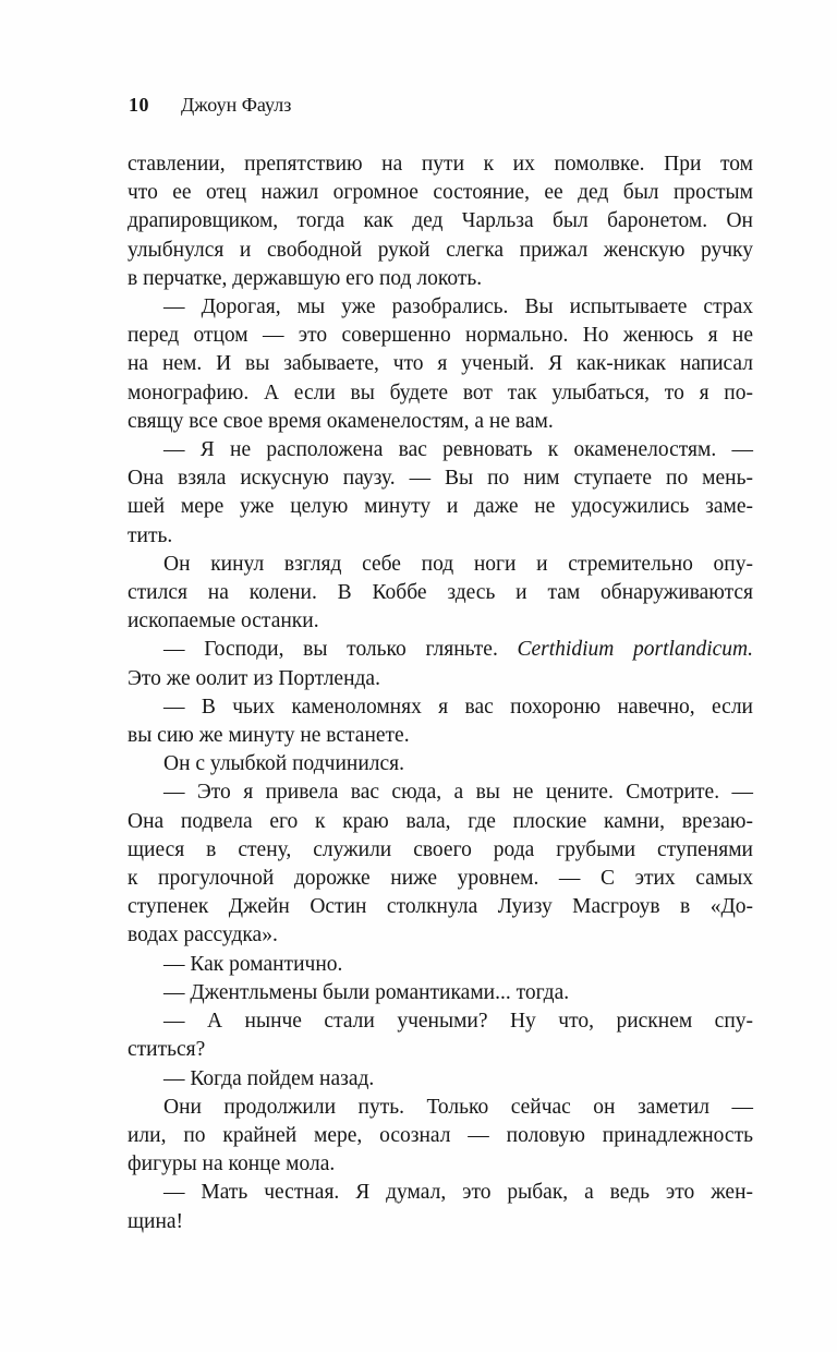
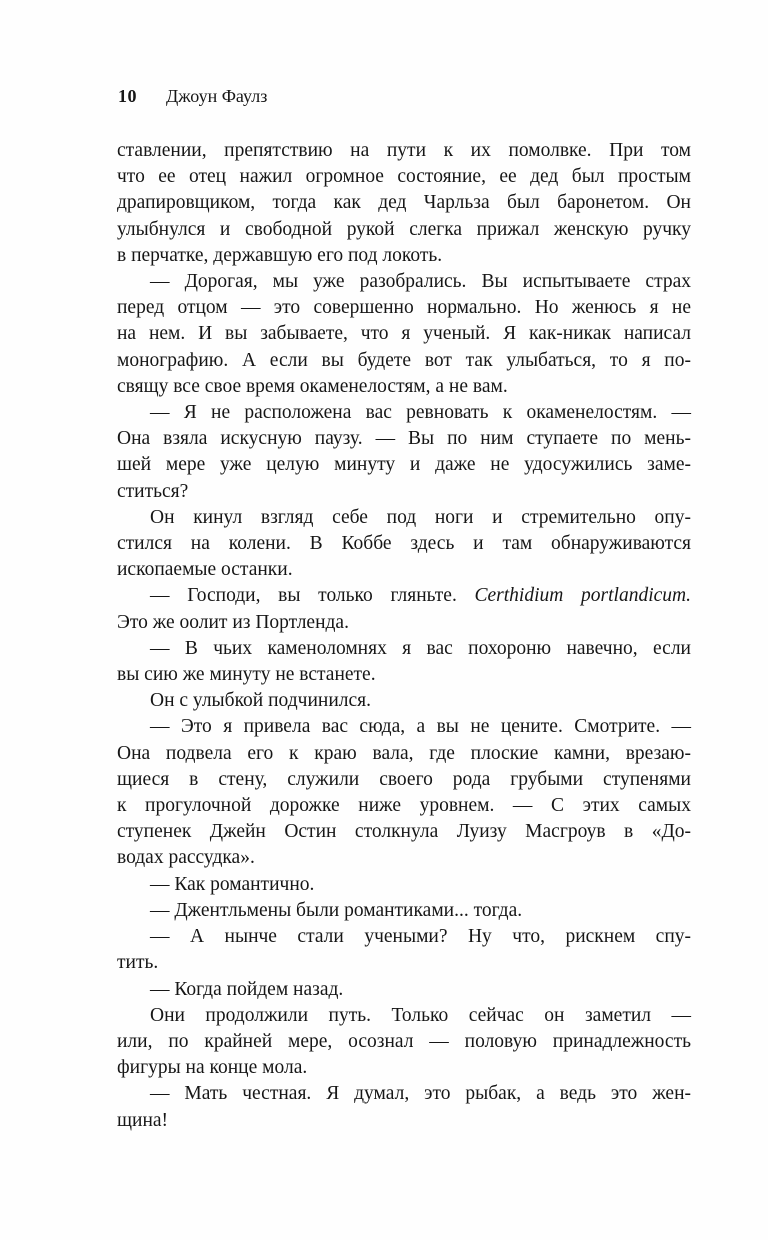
  10 Джоун Фаулз
  ставлении, препятствию на пути к их помолвке. При том
  что ее отец нажил огромное состояние, ее дед был простым
  драпировщиком, тогда как дед Чарльза был баронетом. Он
  улыбнулся и свободной рукой слегка прижал женскую ручку
  в перчатке, державшую его под локоть.
  — Дорогая, мы уже разобрались. Вы испытываете страх
  перед отцом — это совершенно нормально. Но женюсь я не
  на нем. И вы забываете, что я ученый. Я как-никак написал
  монографию. А если вы будете вот так улыбаться, то я по-
  свящу все свое время окаменелостям, а не вам.
  — Я не расположена вас ревновать к окаменелостям. —
  Она взяла искусную паузу. — Вы по ним ступаете по мень-
  шей мере уже целую минуту и даже не удосужились заме-
- тить.
+ ститься?
  Он кинул взгляд себе под ноги и стремительно опу-
  стился на колени. В Коббе здесь и там обнаруживаются
  ископаемые останки.
  — Господи, вы только гляньте. Certhidium portlandicum.
  Это же оолит из Портленда.
  — В чьих каменоломнях я вас похороню навечно, если
  вы сию же минуту не встанете.
  Он с улыбкой подчинился.
  — Это я привела вас сюда, а вы не цените. Смотрите. —
  Она подвела его к краю вала, где плоские камни, врезаю-
  щиеся в стену, служили своего рода грубыми ступенями
  к прогулочной дорожке ниже уровнем. — С этих самых
  ступенек Джейн Остин столкнула Луизу Масгроув в «До-
  водах рассудка».
  — Как романтично.
  — Джентльмены были романтиками... тогда.
  — А нынче стали учеными? Ну что, рискнем спу-
- ститься?
+ тить.
  — Когда пойдем назад.
  Они продолжили путь. Только сейчас он заметил —
  или, по крайней мере, осознал — половую принадлежность
  фигуры на конце мола.
  — Мать честная. Я думал, это рыбак, а ведь это жен-
  щина!
